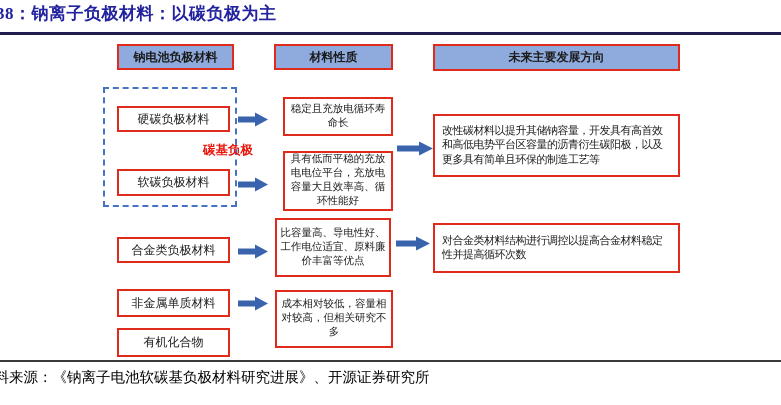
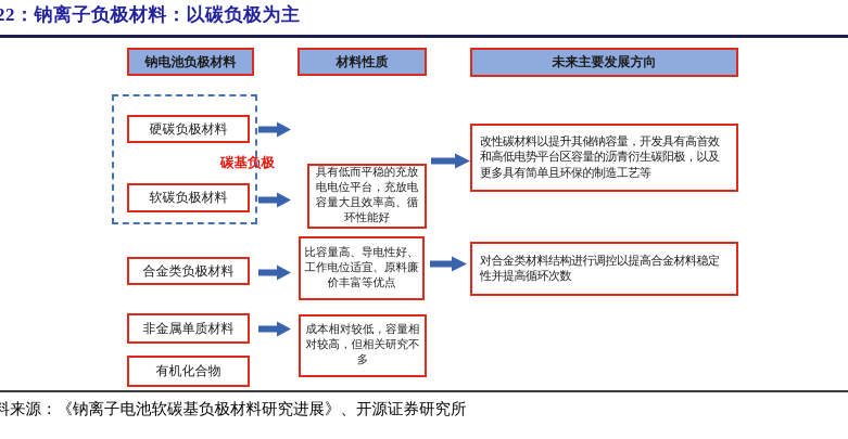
- 38：钠离子负极材料：以碳负极为主
+ 22：钠离子负极材料：以碳负极为主
  钠电池负极材料
  材料性质
  未来主要发展方向
  碳基负极
  硬碳负极材料
  软碳负极材料
  合金类负极材料
  非金属单质材料
  有机化合物
- 稳定且充放电循环寿命长
  具有低而平稳的充放电电位平台，充放电容量大且效率高、循环性能好
  比容量高、导电性好、工作电位适宜、原料廉价丰富等优点
  成本相对较低，容量相对较高，但相关研究不多
  改性碳材料以提升其储钠容量，开发具有高首效和高低电势平台区容量的沥青衍生碳阳极，以及更多具有简单且环保的制造工艺等
  对合金类材料结构进行调控以提高合金材料稳定性并提高循环次数
  料来源：《钠离子电池软碳基负极材料研究进展》、开源证券研究所
